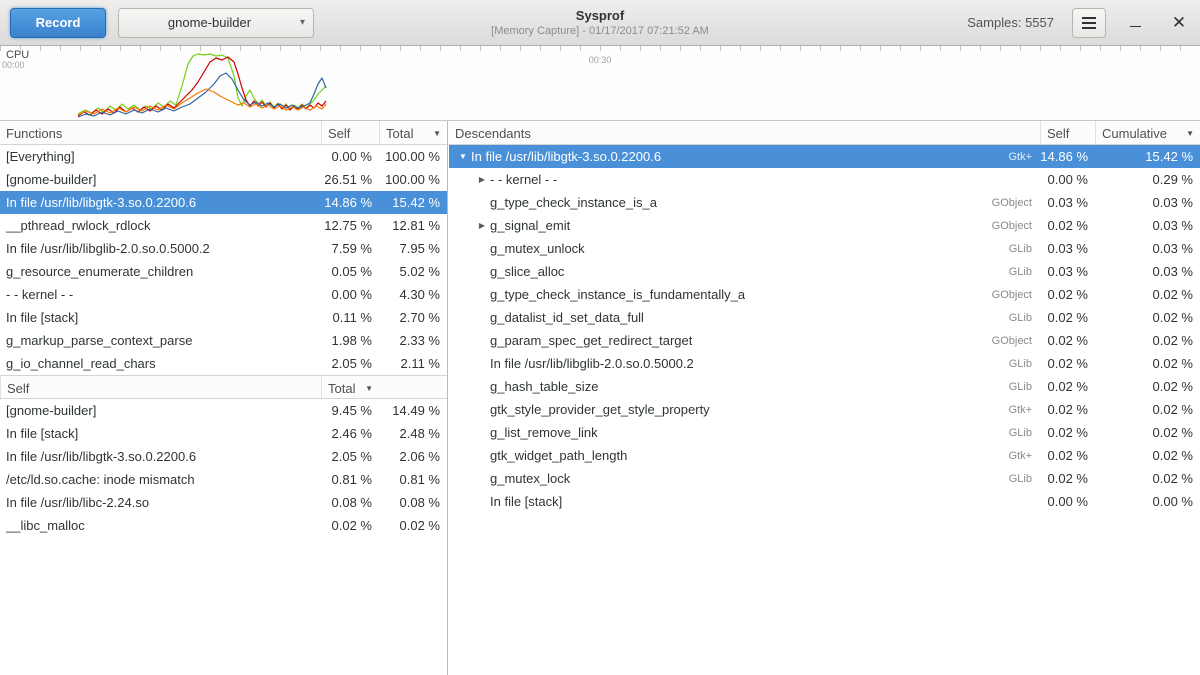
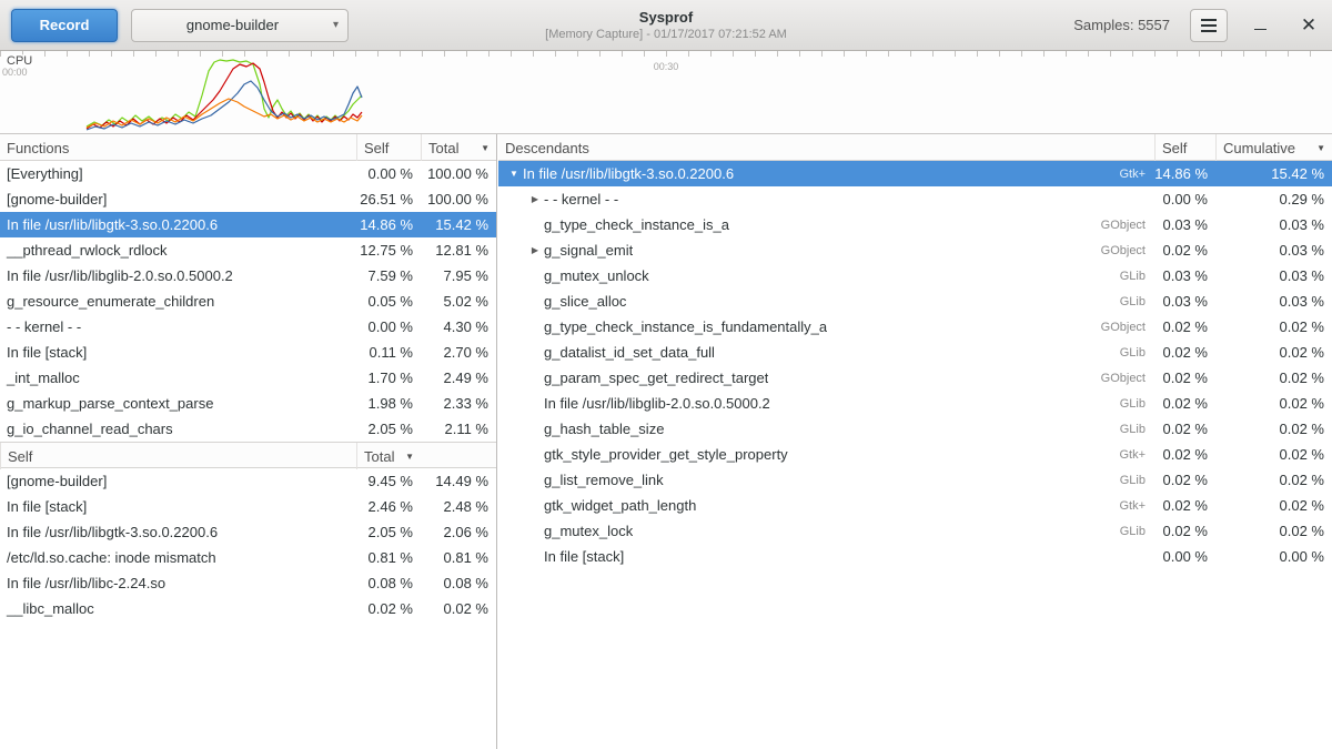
  Record
  gnome-builder
  ▾
  Sysprof
  [Memory Capture] - 01/17/2017 07:21:52 AM
  Samples: 5557
  ✕
  CPU
  00:00
  00:30
  Functions
  Self
  Total
  ▼
  [Everything]
  0.00 %
  100.00 %
  [gnome-builder]
  26.51 %
  100.00 %
  In file /usr/lib/libgtk-3.so.0.2200.6
  14.86 %
  15.42 %
  __pthread_rwlock_rdlock
  12.75 %
  12.81 %
  In file /usr/lib/libglib-2.0.so.0.5000.2
  7.59 %
  7.95 %
  g_resource_enumerate_children
  0.05 %
  5.02 %
  - - kernel - -
  0.00 %
  4.30 %
  In file [stack]
  0.11 %
  2.70 %
+ _int_malloc
+ 1.70 %
+ 2.49 %
  g_markup_parse_context_parse
  1.98 %
  2.33 %
  g_io_channel_read_chars
  2.05 %
  2.11 %
  Self
  Total
  ▼
  [gnome-builder]
  9.45 %
  14.49 %
  In file [stack]
  2.46 %
  2.48 %
  In file /usr/lib/libgtk-3.so.0.2200.6
  2.05 %
  2.06 %
  /etc/ld.so.cache: inode mismatch
  0.81 %
  0.81 %
  In file /usr/lib/libc-2.24.so
  0.08 %
  0.08 %
  __libc_malloc
  0.02 %
  0.02 %
  Descendants
  Self
  Cumulative
  ▼
  ▼
  In file /usr/lib/libgtk-3.so.0.2200.6
  Gtk+
  14.86 %
  15.42 %
  ▶
  - - kernel - -
  0.00 %
  0.29 %
  g_type_check_instance_is_a
  GObject
  0.03 %
  0.03 %
  ▶
  g_signal_emit
  GObject
  0.02 %
  0.03 %
  g_mutex_unlock
  GLib
  0.03 %
  0.03 %
  g_slice_alloc
  GLib
  0.03 %
  0.03 %
  g_type_check_instance_is_fundamentally_a
  GObject
  0.02 %
  0.02 %
  g_datalist_id_set_data_full
  GLib
  0.02 %
  0.02 %
  g_param_spec_get_redirect_target
  GObject
  0.02 %
  0.02 %
  In file /usr/lib/libglib-2.0.so.0.5000.2
  GLib
  0.02 %
  0.02 %
  g_hash_table_size
  GLib
  0.02 %
  0.02 %
  gtk_style_provider_get_style_property
  Gtk+
  0.02 %
  0.02 %
  g_list_remove_link
  GLib
  0.02 %
  0.02 %
  gtk_widget_path_length
  Gtk+
  0.02 %
  0.02 %
  g_mutex_lock
  GLib
  0.02 %
  0.02 %
  In file [stack]
  0.00 %
  0.00 %
